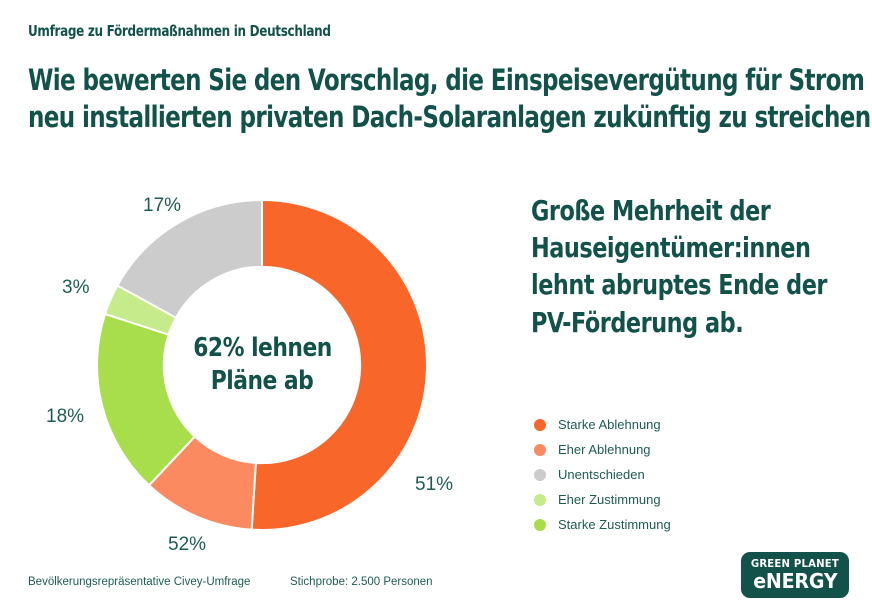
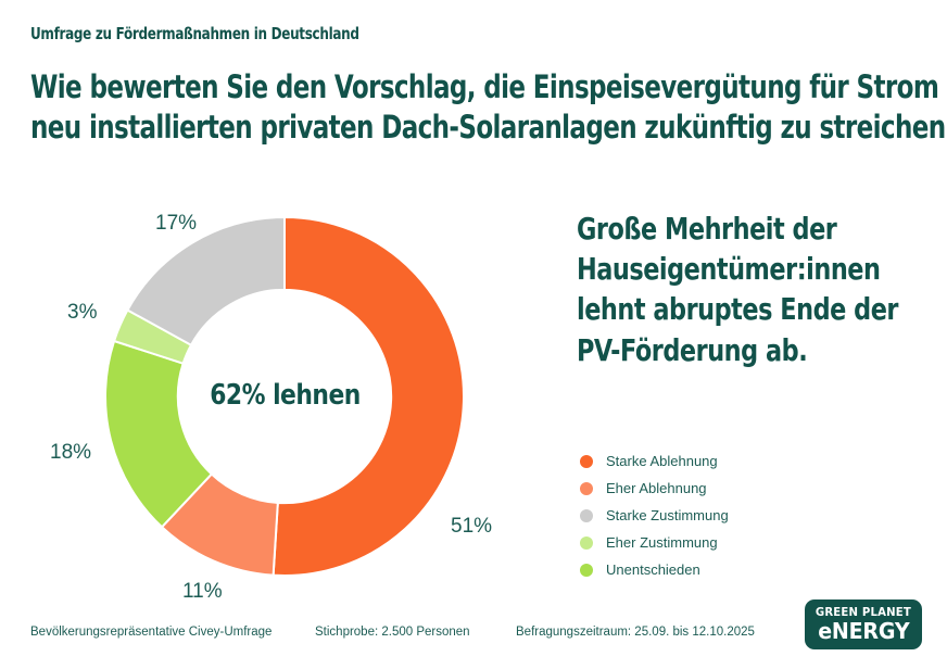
  Umfrage zu Fördermaßnahmen in Deutschland
  Wie bewerten Sie den Vorschlag, die Einspeisevergütung für Strom
  neu installierten privaten Dach-Solaranlagen zukünftig zu streichen
  62% lehnen
- Pläne ab
  51%
- 52%
+ 11%
  18%
  3%
  17%
  Große Mehrheit der
  Hauseigentümer:innen
  lehnt abruptes Ende der
  PV-Förderung ab.
  Starke Ablehnung
  Eher Ablehnung
- Unentschieden
+ Starke Zustimmung
  Eher Zustimmung
- Starke Zustimmung
+ Unentschieden
  Bevölkerungsrepräsentative Civey-Umfrage
  Stichprobe: 2.500 Personen
+ Befragungszeitraum: 25.09. bis 12.10.2025
  GREEN PLANET
  eNERGY
